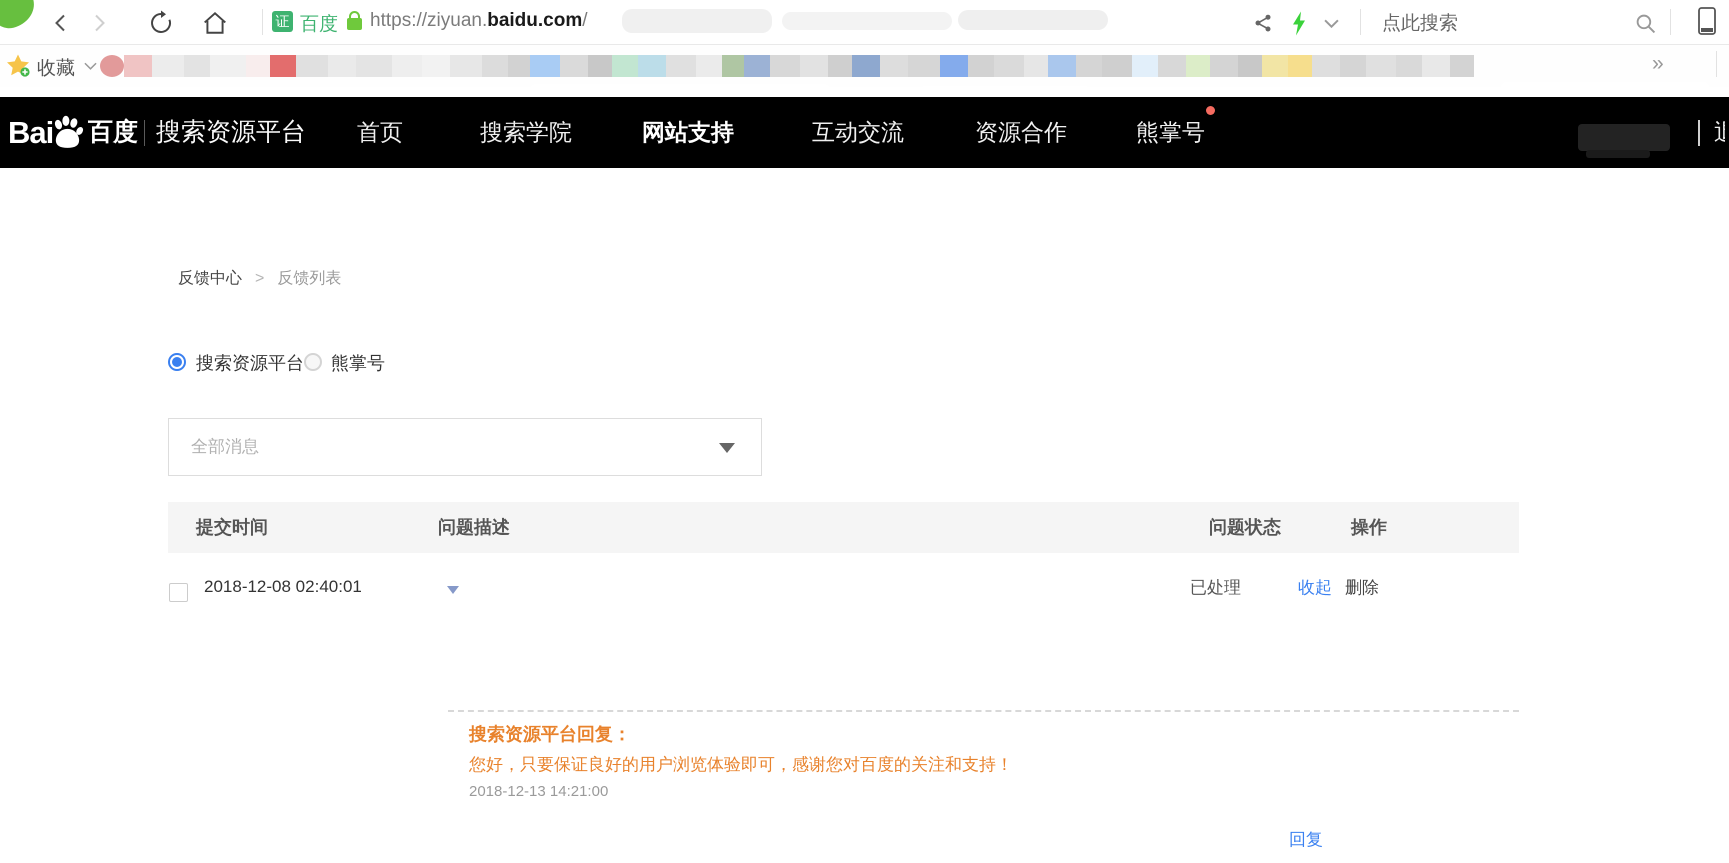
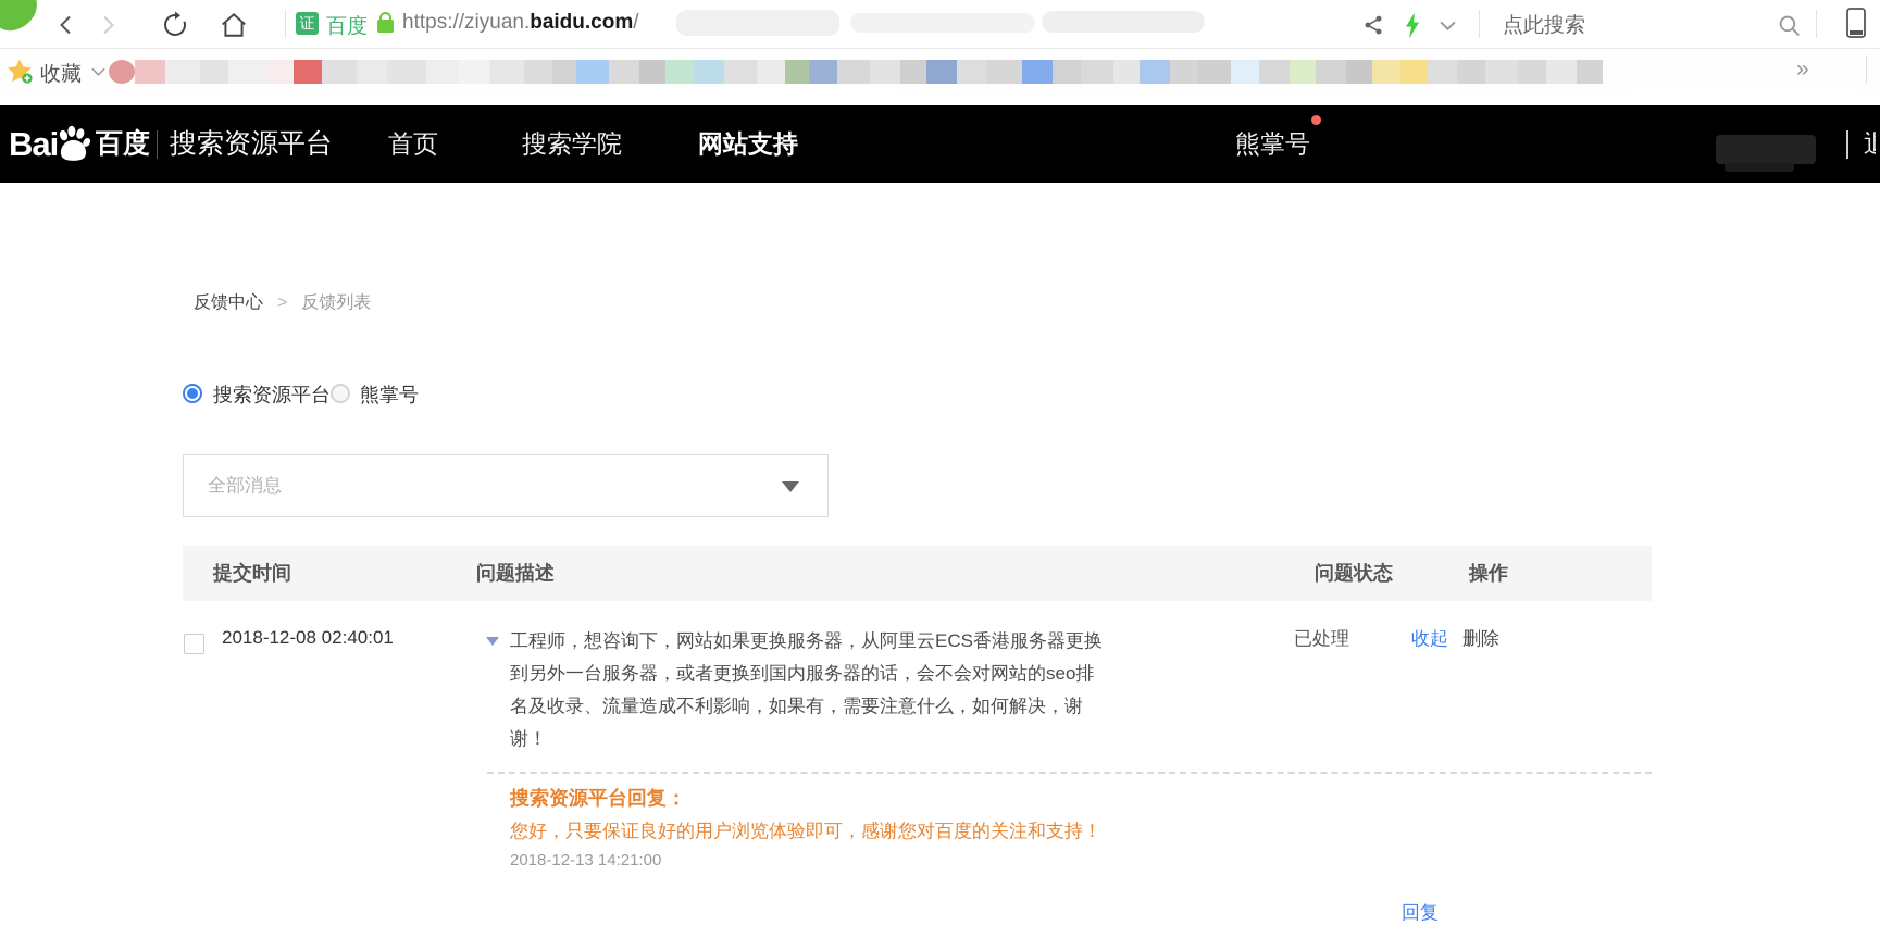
  证
  百度
  https://ziyuan.baidu.com/
  点此搜索
  收藏
  »
  Bai
  百度
  搜索资源平台
  首页
  搜索学院
  网站支持
- 互动交流
- 资源合作
  熊掌号
  反馈中心
  >
  反馈列表
  搜索资源平台
  熊掌号
  全部消息
  提交时间
  问题描述
  问题状态
  操作
  2018-12-08 02:40:01
+ 工程师，想咨询下，网站如果更换服务器，从阿里云ECS香港服务器更换到另外一台服务器，或者更换到国内服务器的话，会不会对网站的seo排名及收录、流量造成不利影响，如果有，需要注意什么，如何解决，谢谢！
  已处理
  收起
  删除
  搜索资源平台回复：
  您好，只要保证良好的用户浏览体验即可，感谢您对百度的关注和支持！
  2018-12-13 14:21:00
  回复
